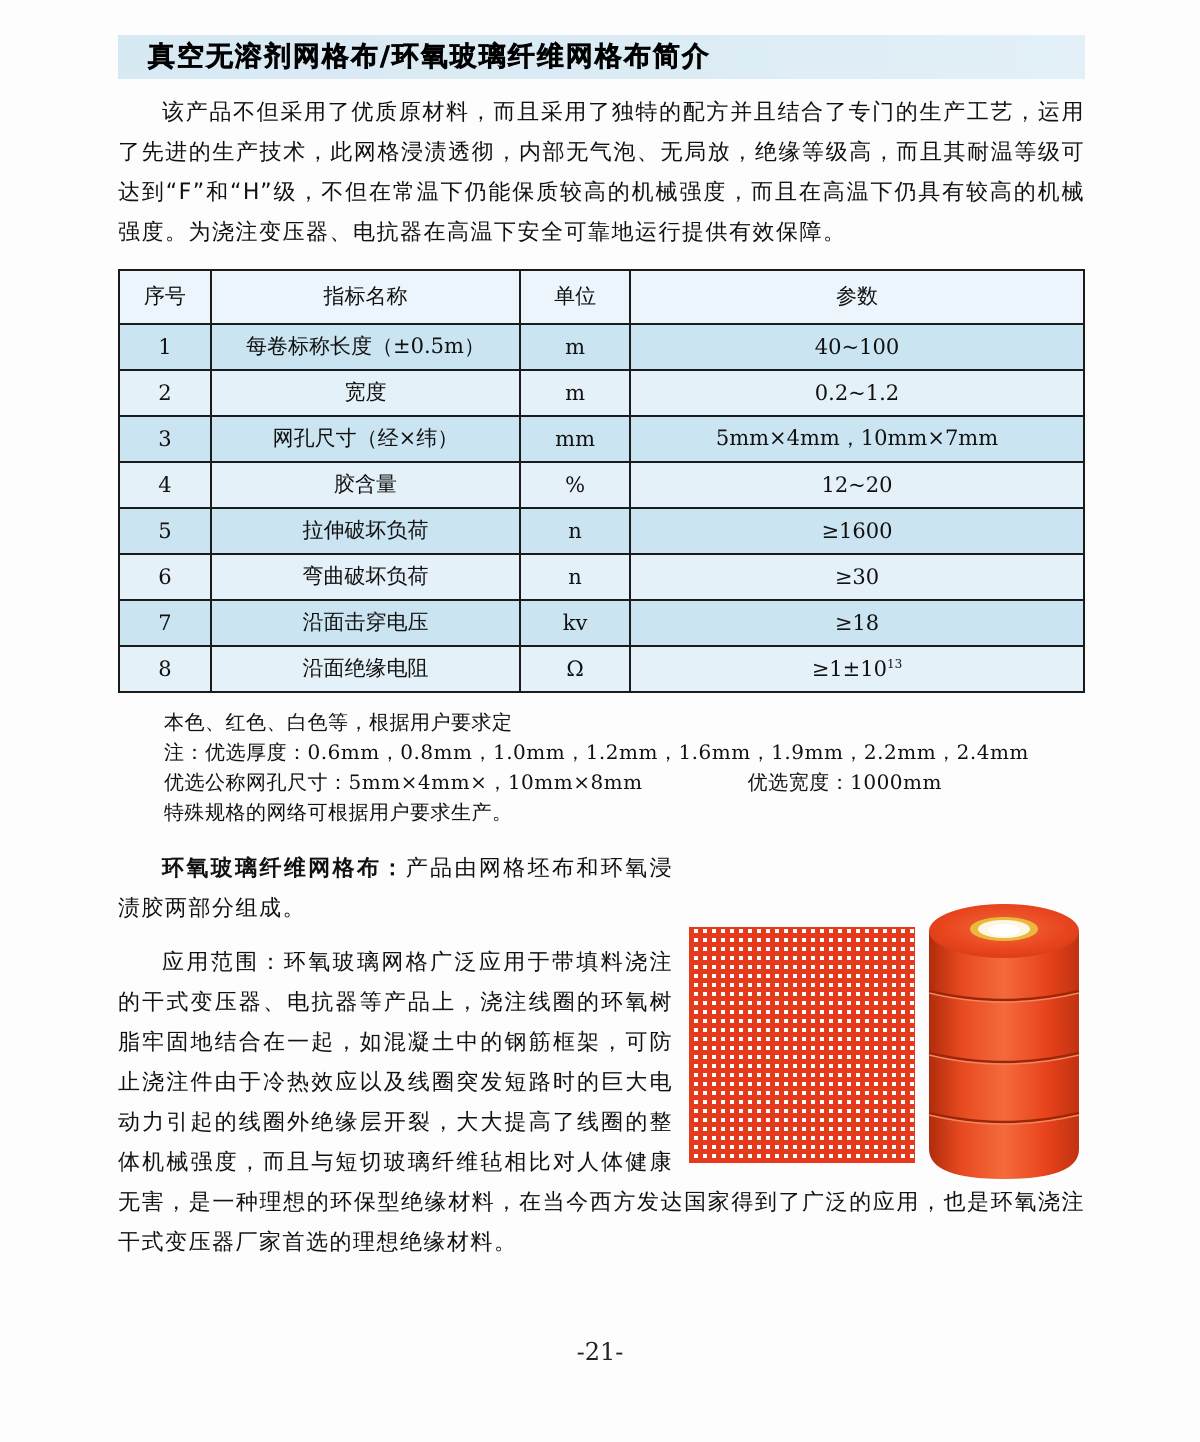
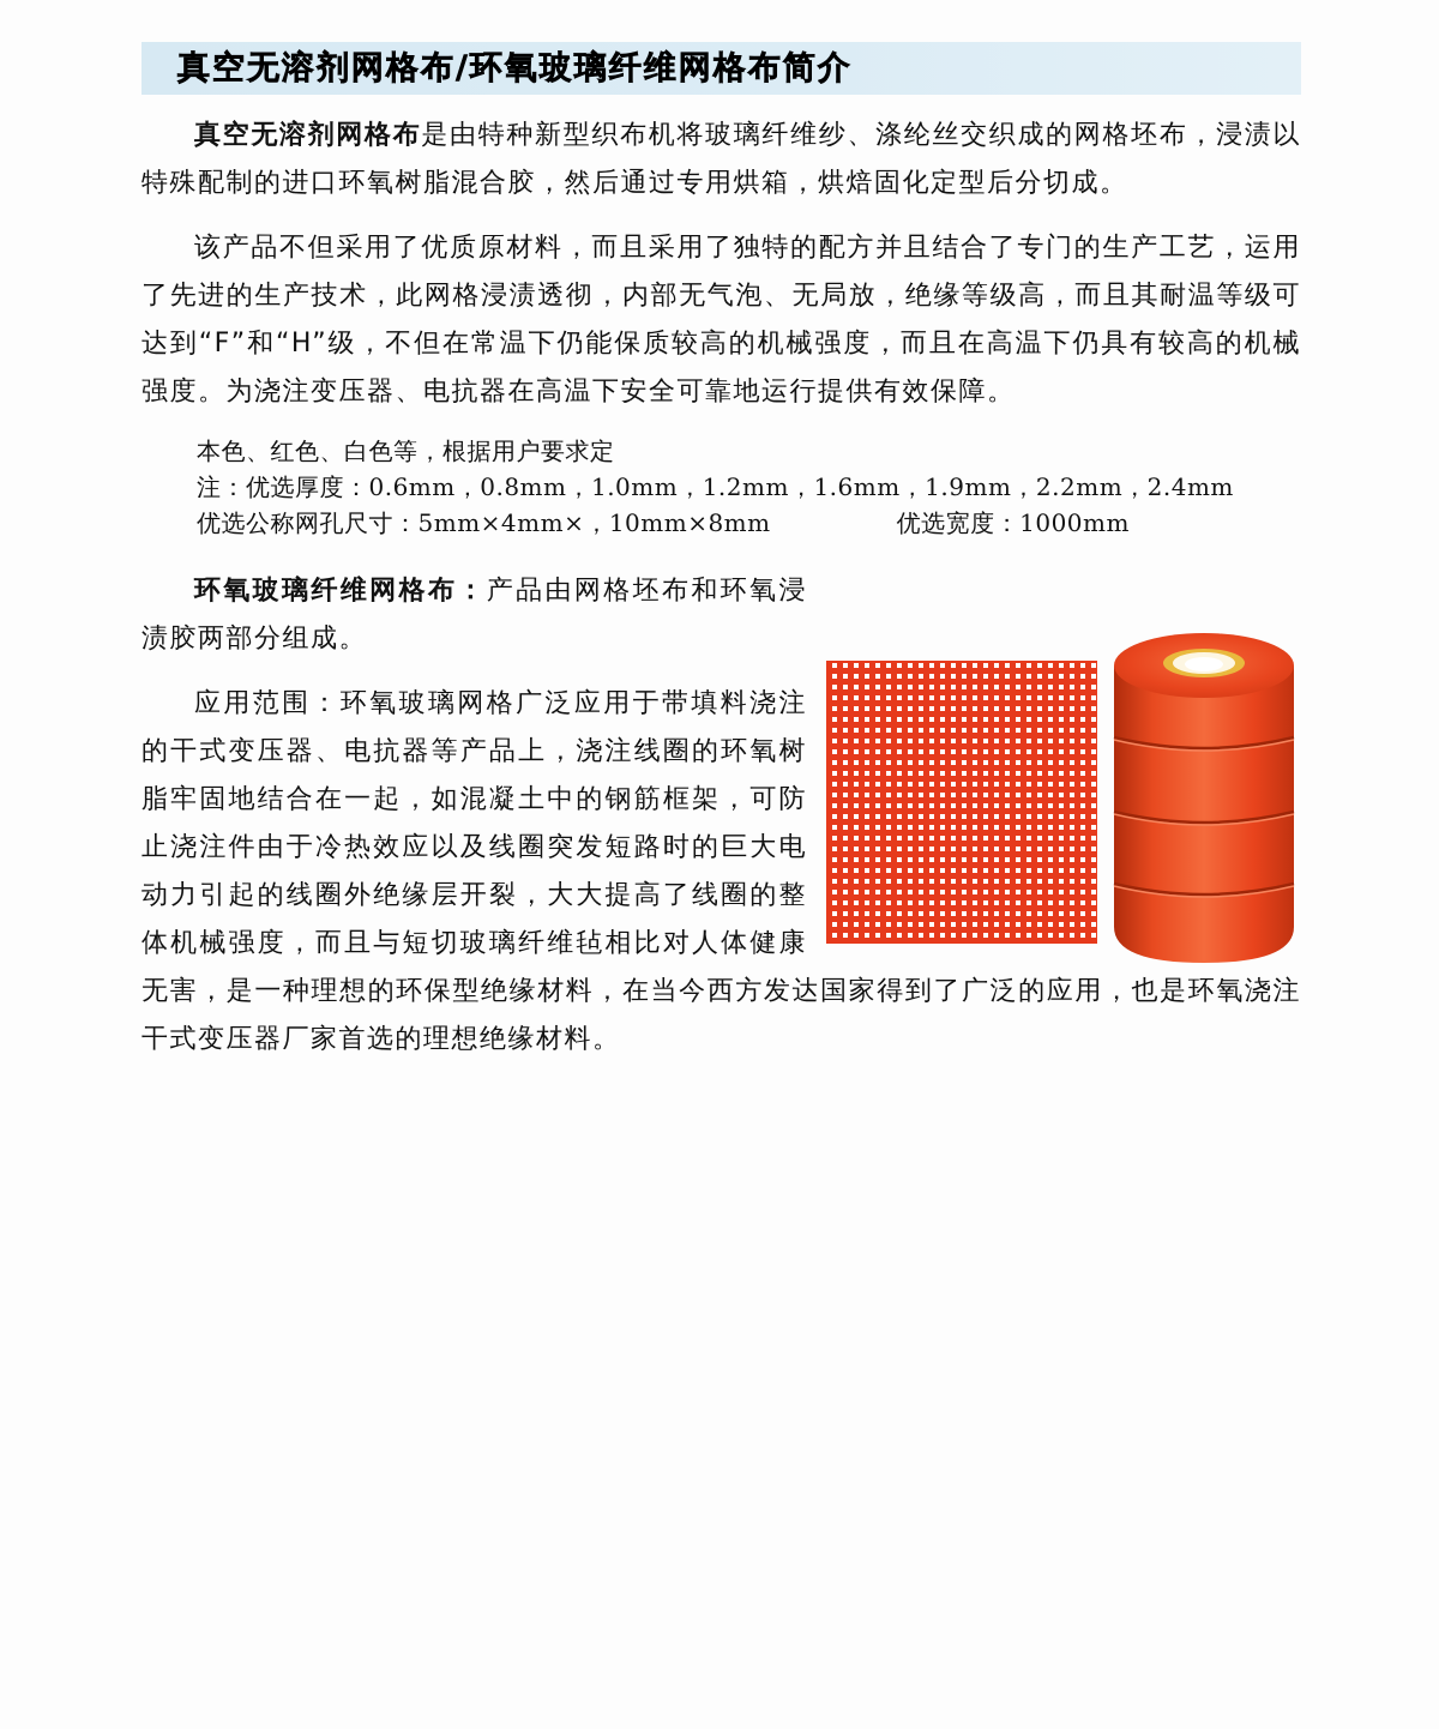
  真空无溶剂网格布/环氧玻璃纤维网格布简介
+ 真空无溶剂网格布是由特种新型织布机将玻璃纤维纱、涤纶丝交织成的网格坯布，浸渍以特殊配制的进口环氧树脂混合胶，然后通过专用烘箱，烘焙固化定型后分切成。
  该产品不但采用了优质原材料，而且采用了独特的配方并且结合了专门的生产工艺，运用了先进的生产技术，此网格浸渍透彻，内部无气泡、无局放，绝缘等级高，而且其耐温等级可达到“F”和“H”级，不但在常温下仍能保质较高的机械强度，而且在高温下仍具有较高的机械强度。为浇注变压器、电抗器在高温下安全可靠地运行提供有效保障。
- 序号	指标名称	单位	参数
- 1	每卷标称长度（±0.5m）	m	40~100
- 2	宽度	m	0.2~1.2
- 3	网孔尺寸（经×纬）	mm	5mm×4mm，10mm×7mm
- 4	胶含量	%	12~20
- 5	拉伸破坏负荷	n	≥1600
- 6	弯曲破坏负荷	n	≥30
- 7	沿面击穿电压	kv	≥18
- 8	沿面绝缘电阻	Ω	≥1±1013
  本色、红色、白色等，根据用户要求定
  注：优选厚度：0.6mm，0.8mm，1.0mm，1.2mm，1.6mm，1.9mm，2.2mm，2.4mm
  优选公称网孔尺寸：5mm×4mm×，10mm×8mm 优选宽度：1000mm
- 特殊规格的网络可根据用户要求生产。
  环氧玻璃纤维网格布：产品由网格坯布和环氧浸渍胶两部分组成。
  应用范围：环氧玻璃网格广泛应用于带填料浇注的干式变压器、电抗器等产品上，浇注线圈的环氧树脂牢固地结合在一起，如混凝土中的钢筋框架，可防止浇注件由于冷热效应以及线圈突发短路时的巨大电动力引起的线圈外绝缘层开裂，大大提高了线圈的整体机械强度，而且与短切玻璃纤维毡相比对人体健康无害，是一种理想的环保型绝缘材料，在当今西方发达国家得到了广泛的应用，也是环氧浇注干式变压器厂家首选的理想绝缘材料。
- -21-
